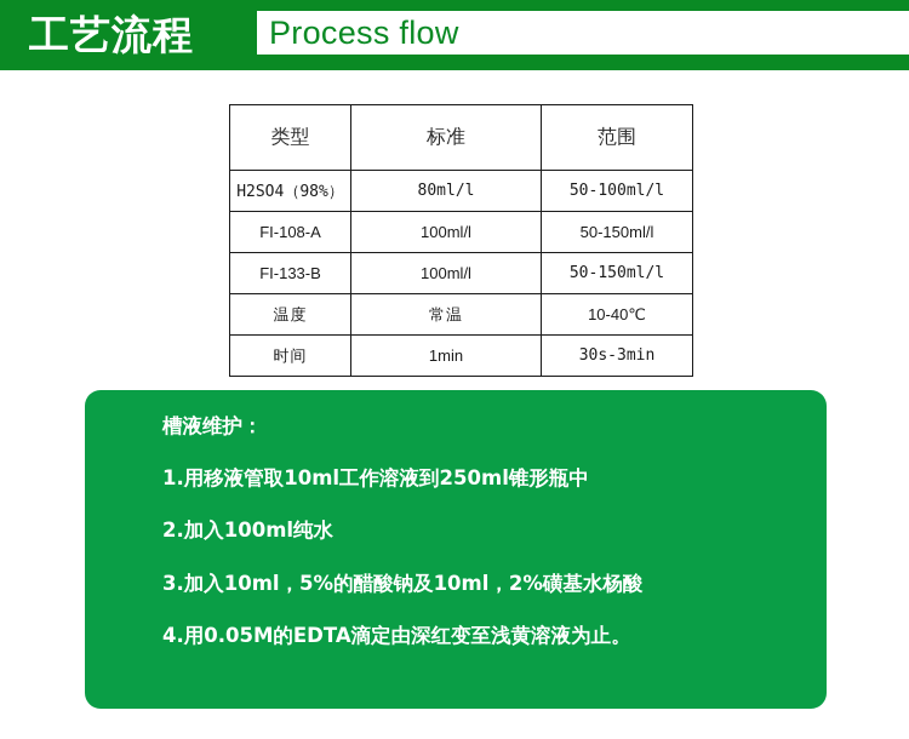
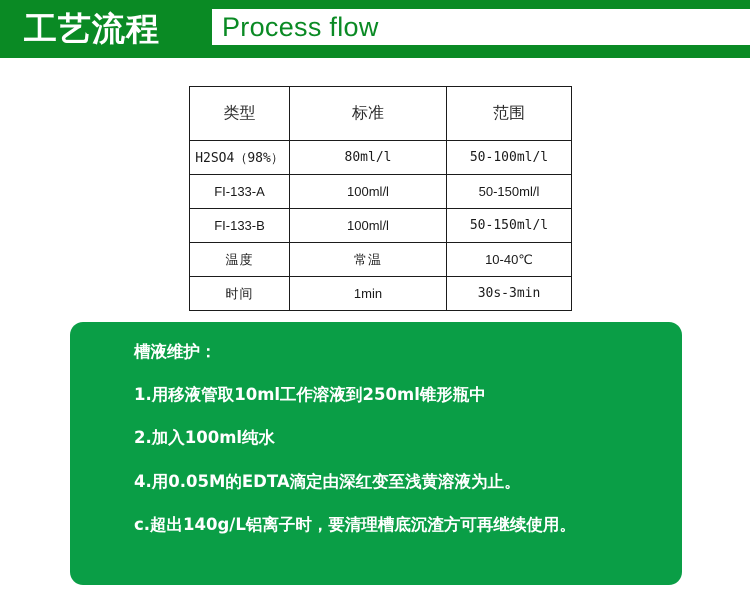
  工艺流程
  Process flow
  类型	标准	范围
  H2SO4（98%）	80ml/l	50-100ml/l
- FI-108-A	100ml/l	50-150ml/l
+ FI-133-A	100ml/l	50-150ml/l
  FI-133-B	100ml/l	50-150ml/l
  温度	常温	10-40℃
  时间	1min	30s-3min
  槽液维护：
  1.用移液管取10ml工作溶液到250ml锥形瓶中
  2.加入100ml纯水
- 3.加入10ml，5%的醋酸钠及10ml，2%磺基水杨酸
  4.用0.05M的EDTA滴定由深红变至浅黄溶液为止。
+ c.超出140g/L铝离子时，要清理槽底沉渣方可再继续使用。
